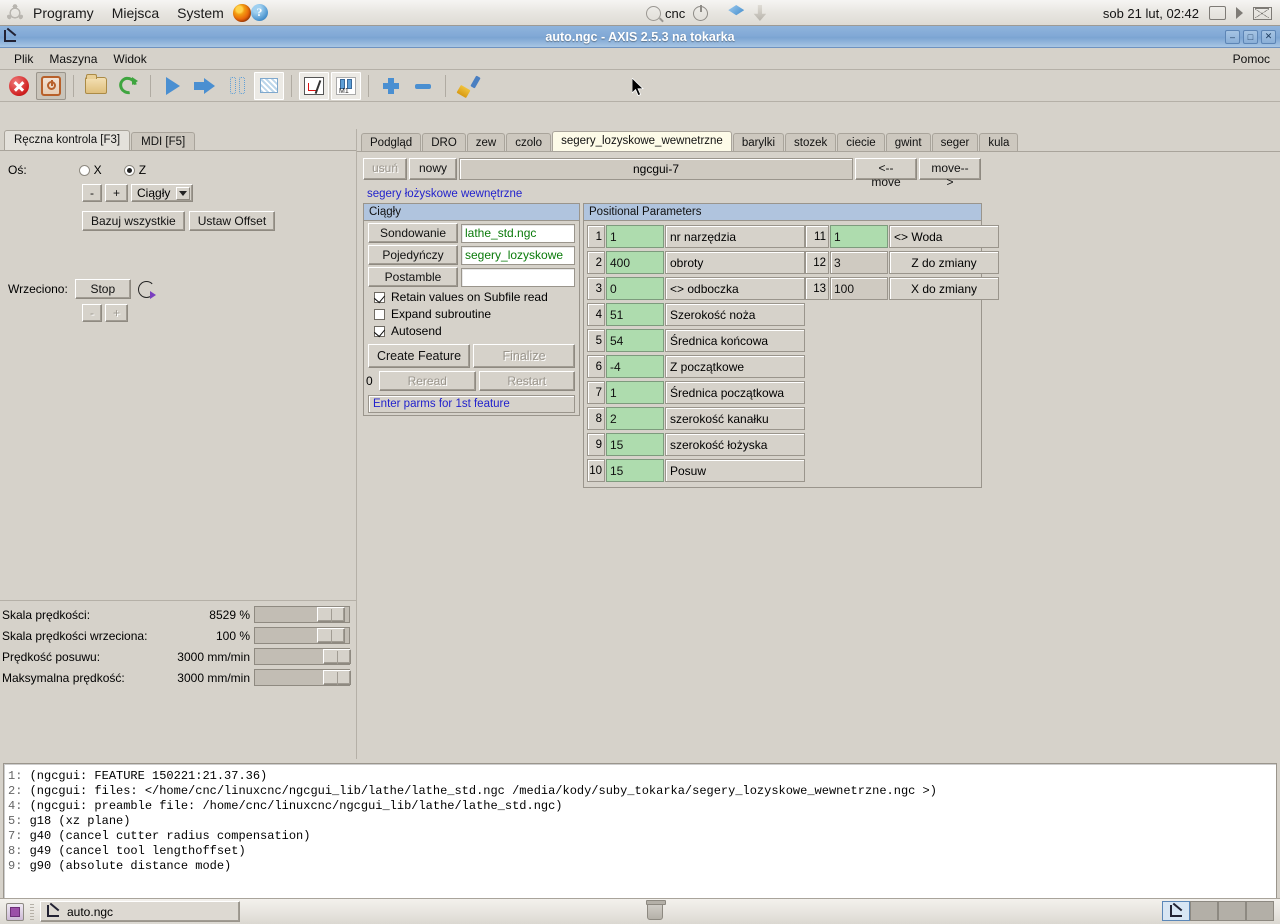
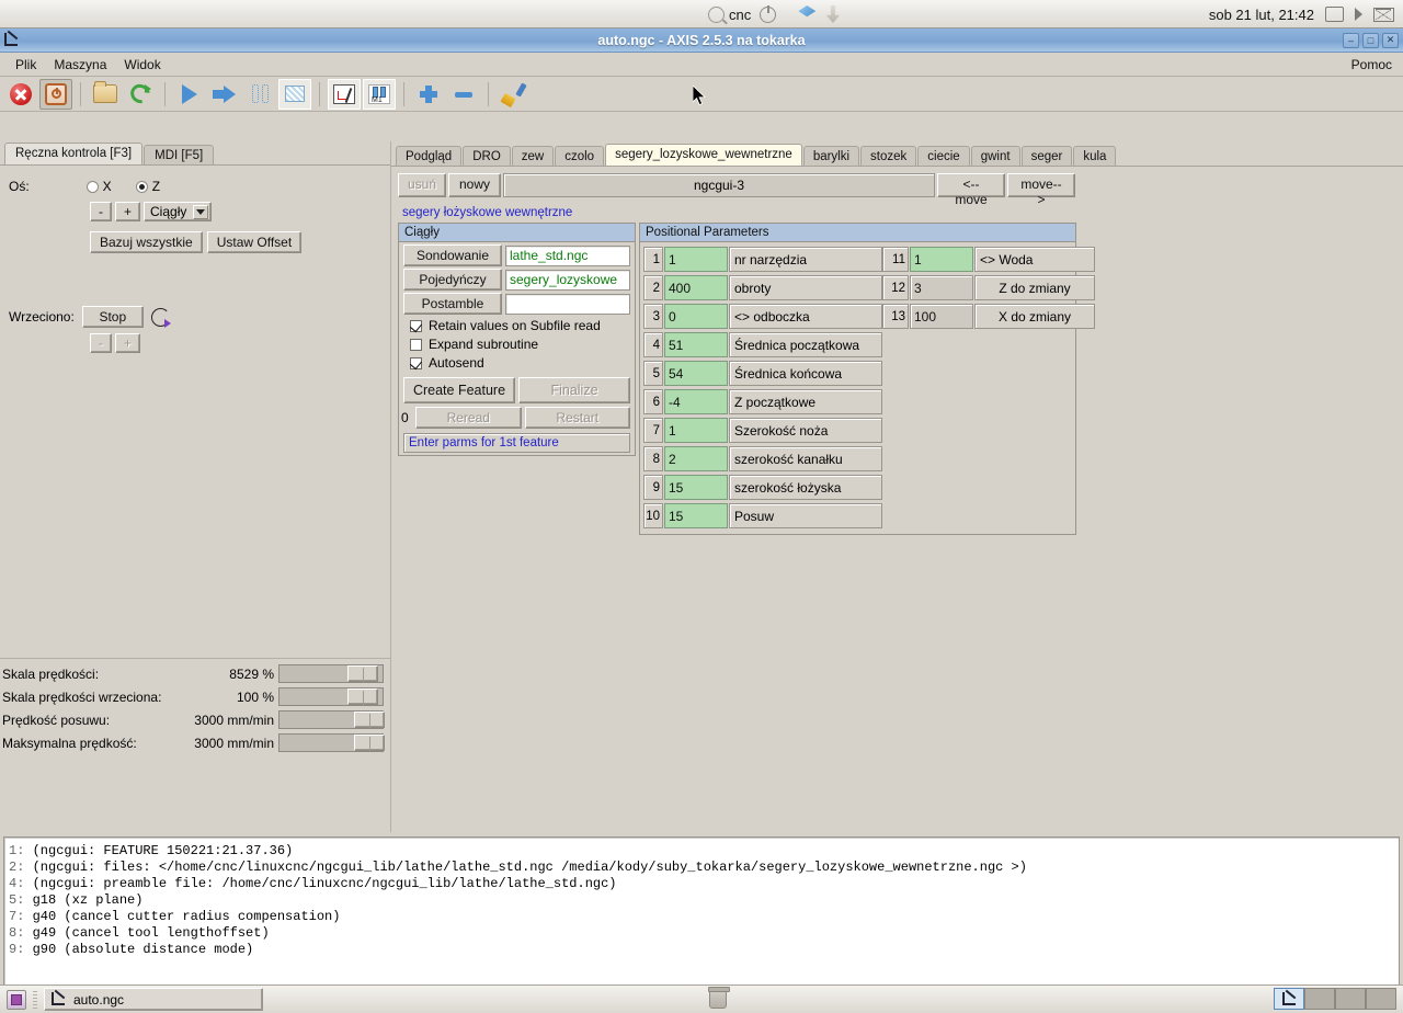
- Programy
- Miejsca
- System
- ?
  cnc
- sob 21 lut, 02:42
+ sob 21 lut, 21:42
  auto.ngc - AXIS 2.5.3 na tokarka
  –
  □
  ✕
  Plik
  Maszyna
  Widok
  Pomoc
  Ręczna kontrola [F3]
  MDI [F5]
  Oś:
  X
  Z
  -
  +
  Ciągły
  Bazuj wszystkie
  Ustaw Offset
  Wrzeciono:
  Stop
  -
  +
  Skala prędkości:
  8529 %
  Skala prędkości wrzeciona:
  100 %
  Prędkość posuwu:
  3000 mm/min
  Maksymalna prędkość:
  3000 mm/min
  Podgląd
  DRO
  zew
  czolo
  segery_lozyskowe_wewnetrzne
  barylki
  stozek
  ciecie
  gwint
  seger
  kula
  usuń
  nowy
- ngcgui-7
+ ngcgui-3
  <--move
  move-->
  segery łożyskowe wewnętrzne
  Ciągły
  Sondowanie
  lathe_std.ngc
  Pojedyńczy
  segery_lozyskowe
  Postamble
  Retain values on Subfile read
  Expand subroutine
  Autosend
  Create Feature
  Finalize
  0
  Reread
  Restart
  Enter parms for 1st feature
  Positional Parameters
  1
  1
  nr narzędzia
  2
  400
  obroty
  3
  0
  <> odboczka
  4
  51
- Szerokość noża
+ Średnica początkowa
  5
  54
  Średnica końcowa
  6
  -4
  Z początkowe
  7
  1
- Średnica początkowa
+ Szerokość noża
  8
  2
  szerokość kanałku
  9
  15
  szerokość łożyska
  10
  15
  Posuw
  11
  1
  <> Woda
  12
  3
  Z do zmiany
  13
  100
  X do zmiany
  1: (ngcgui: FEATURE 150221:21.37.36)
  2: (ngcgui: files: </home/cnc/linuxcnc/ngcgui_lib/lathe/lathe_std.ngc /media/kody/suby_tokarka/segery_lozyskowe_wewnetrzne.ngc >)
  4: (ngcgui: preamble file: /home/cnc/linuxcnc/ngcgui_lib/lathe/lathe_std.ngc)
  5: g18 (xz plane)
  7: g40 (cancel cutter radius compensation)
  8: g49 (cancel tool lengthoffset)
  9: g90 (absolute distance mode)
  auto.ngc
